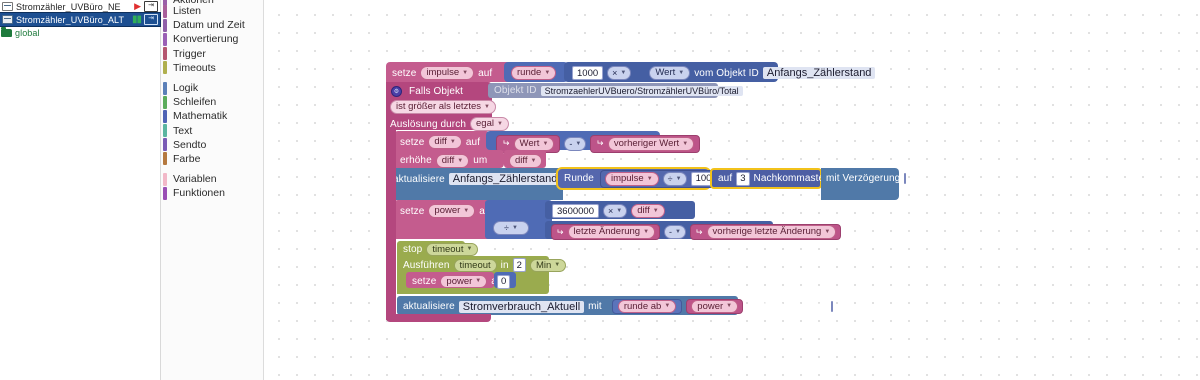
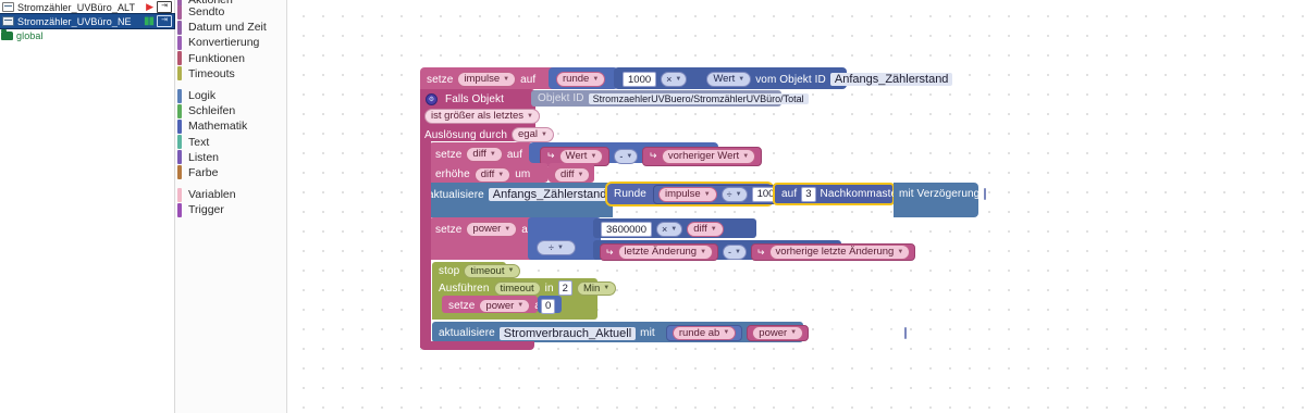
- Stromzähler_UVBüro_NE
+ Stromzähler_UVBüro_ALT
  ▶
- Stromzähler_UVBüro_ALT
+ Stromzähler_UVBüro_NE
  ▮▮
  global
- Listen
+ Sendto
  Datum und Zeit
  Konvertierung
- Trigger
+ Funktionen
  Timeouts
  Logik
  Schleifen
  Mathematik
  Text
- Sendto
+ Listen
  Farbe
  Variablen
- Funktionen
+ Trigger
  setze
  impulse
  auf
  runde
  1000
  ×
  Wert
  vom Objekt ID
  Anfangs_Zählerstand
  Falls Objekt
  ist größer als letztes
  Auslösung durch
  egal
  Objekt ID
  StromzaehlerUVBuero/StromzählerUVBüro/Total
  setze
  diff
  auf
  Wert
  -
  vorheriger Wert
  erhöhe
  diff
  um
  diff
  ktualisiere
  Anfangs_Zählerstand
  Runde
  impulse
  ÷
  100
  auf
  3
  mit Verzögerung
  setze
  power
  ÷
  3600000
  ×
  diff
  letzte Änderung
  -
  vorherige letzte Änderung
  stop
  timeout
  Ausführen
  timeout
  in
  2
  Min
  setze
  power
  0
  aktualisiere
  Stromverbrauch_Aktuell
  mit
  runde ab
  power
  mit Verzögerung
